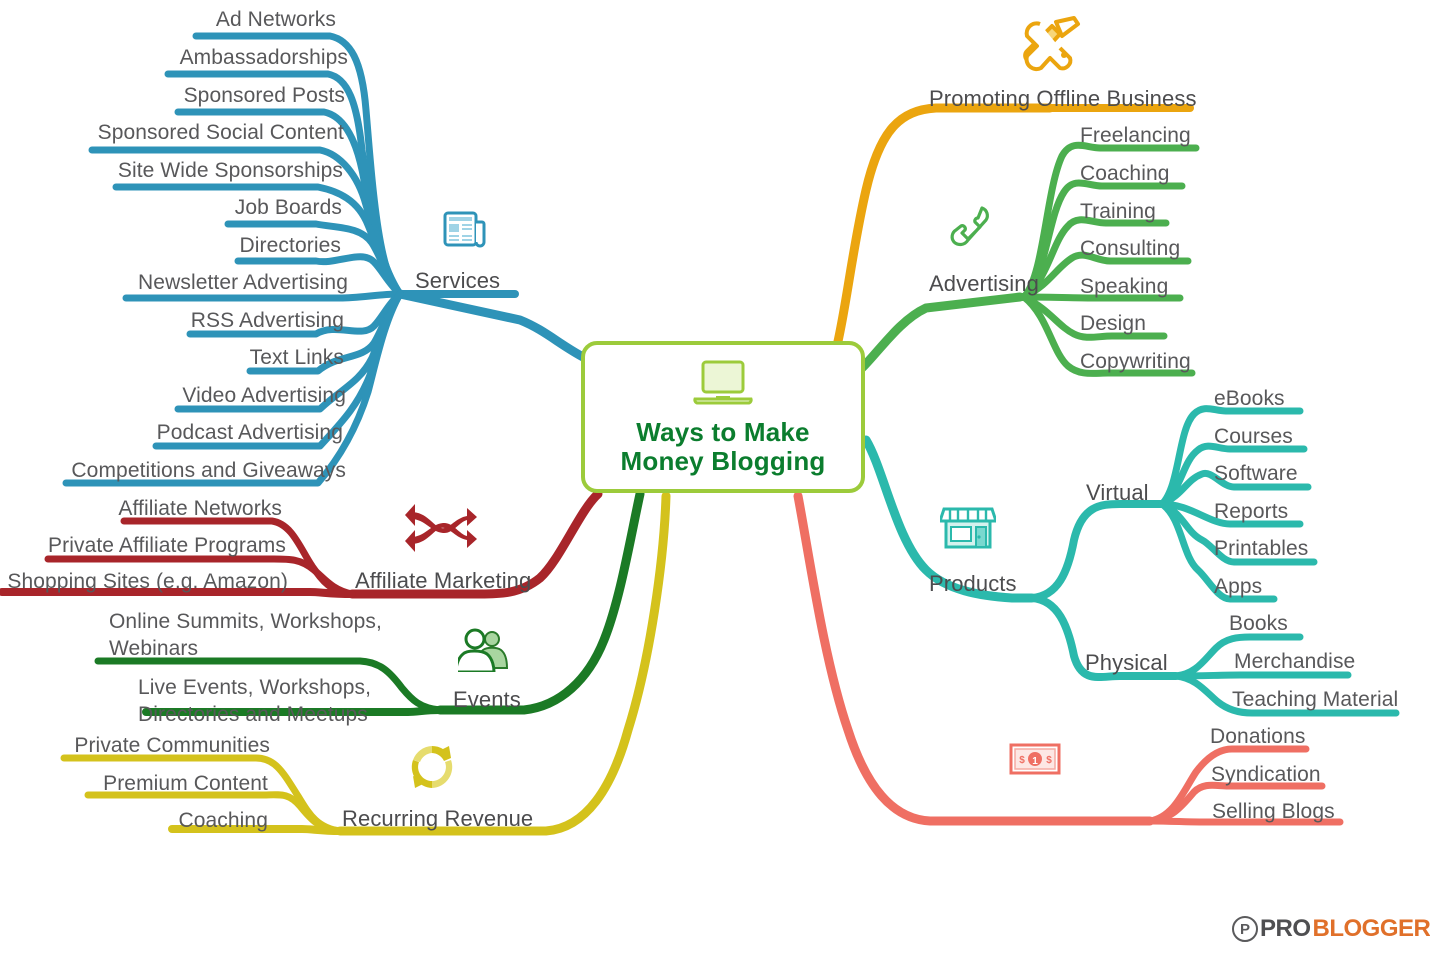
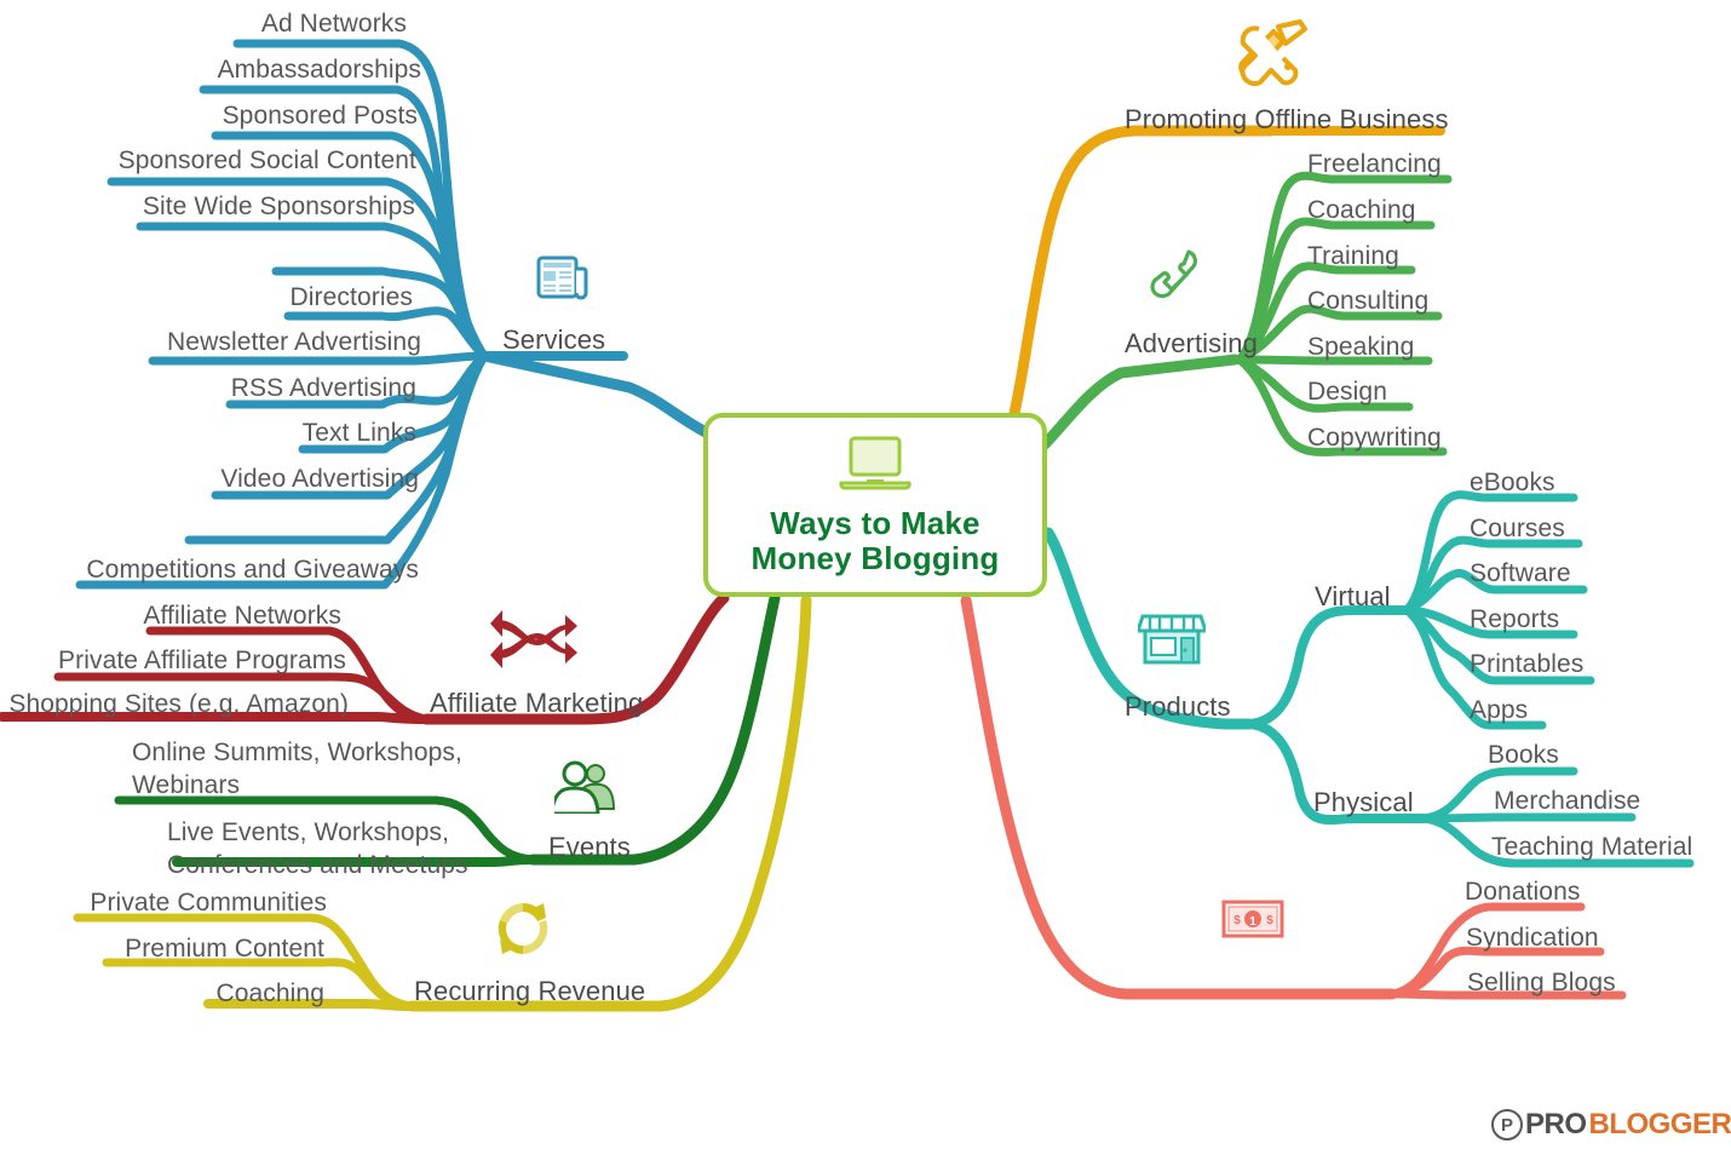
  Ways to Make
  Money Blogging
  1
  $
  $
  Services
  Affiliate Marketing
  Events
  Recurring Revenue
  Promoting Offline Business
  Advertising
  Products
  Virtual
  Physical
  Ad Networks
  Ambassadorships
  Sponsored Posts
  Sponsored Social Content
  Site Wide Sponsorships
- Job Boards
  Directories
  Newsletter Advertising
  RSS Advertising
  Text Links
  Video Advertising
- Podcast Advertising
  Competitions and Giveaways
  Affiliate Networks
  Private Affiliate Programs
  Shopping Sites (e.g. Amazon)
  Online Summits, Workshops, Webinars
- Live Events, Workshops, Directories and Meetups
+ Live Events, Workshops, Conferences and Meetups
  Private Communities
  Premium Content
  Coaching
  Freelancing
  Coaching
  Training
  Consulting
  Speaking
  Design
  Copywriting
  eBooks
  Courses
  Software
  Reports
  Printables
  Apps
  Books
  Merchandise
  Teaching Material
  Donations
  Syndication
  Selling Blogs
  P
  PRO
  BLOGGER
